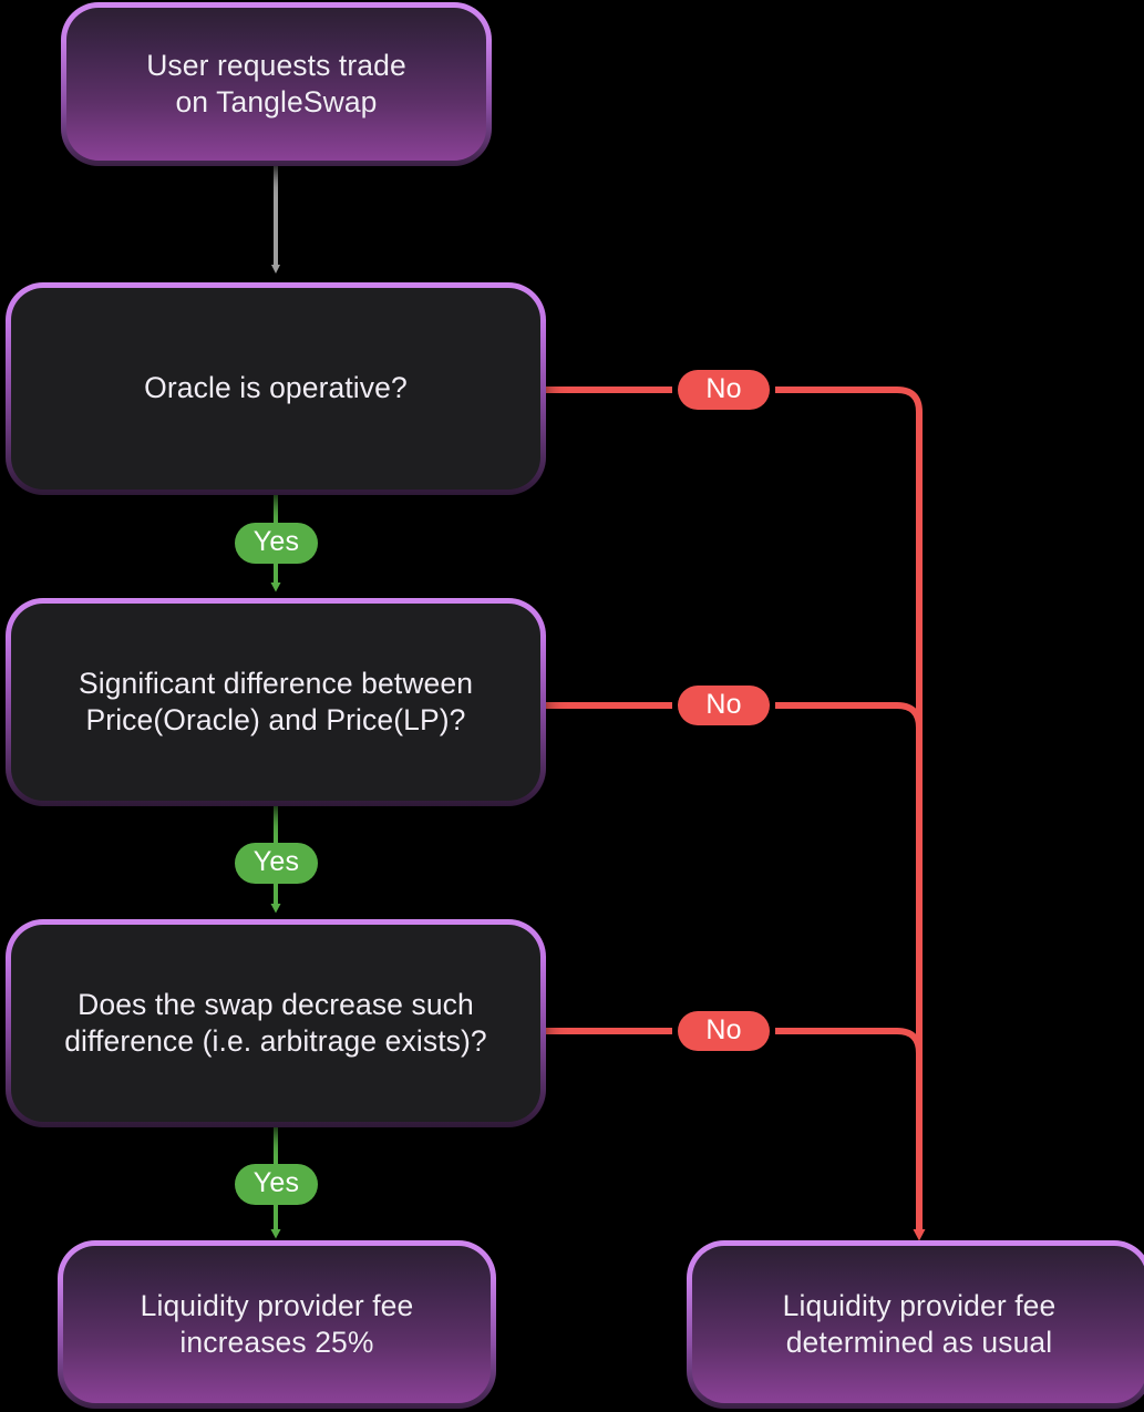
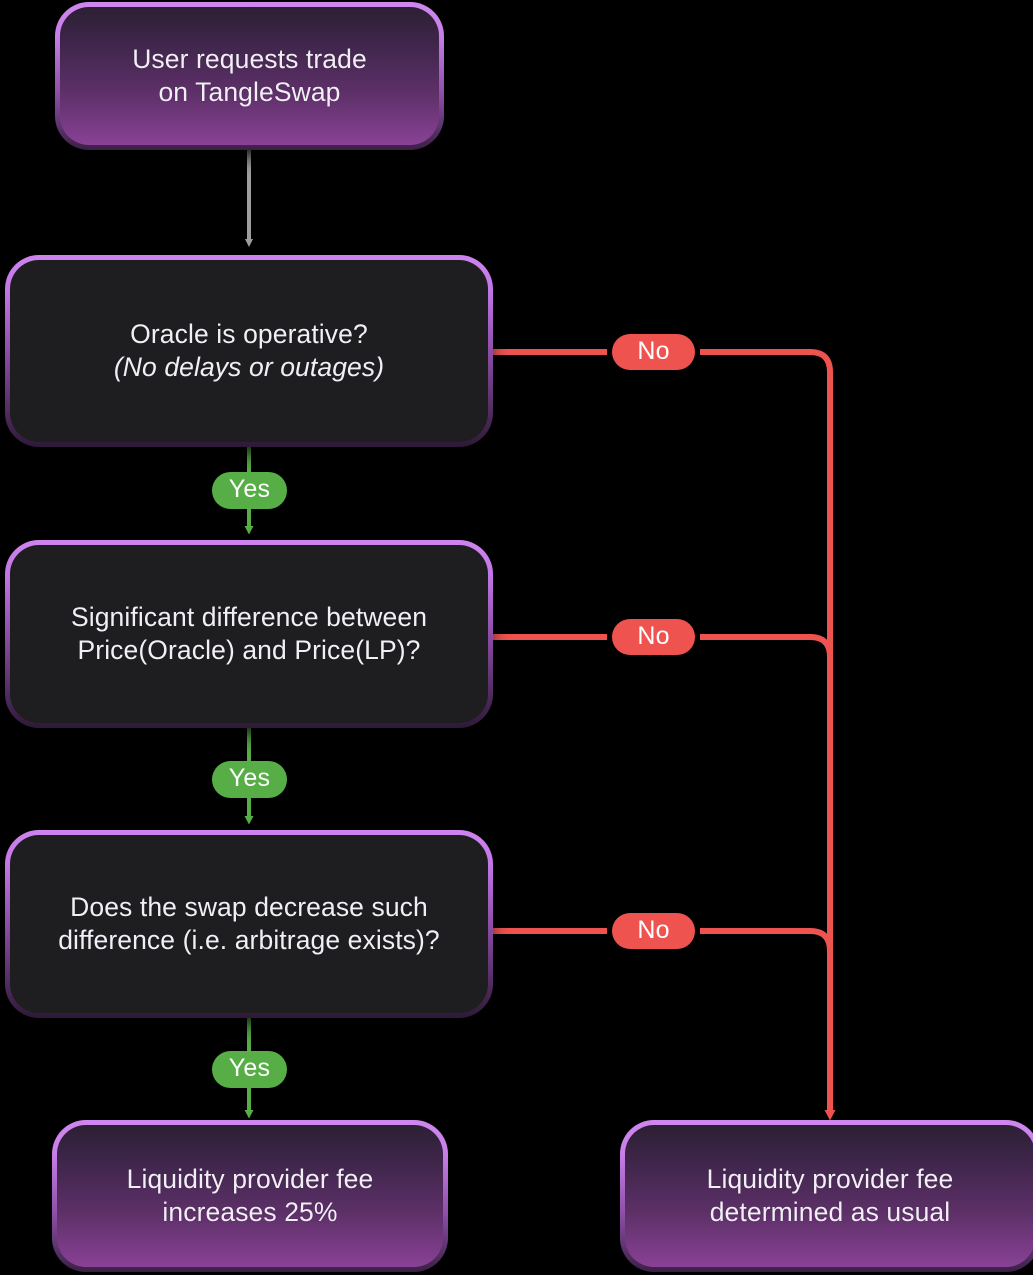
  User requests trade
  on TangleSwap
  Oracle is operative?
+ (No delays or outages)
  Significant difference between
  Price(Oracle) and Price(LP)?
  Does the swap decrease such
  difference (i.e. arbitrage exists)?
  Liquidity provider fee
  increases 25%
  Liquidity provider fee
  determined as usual
  No
  Yes
  No
  Yes
  No
  Yes
